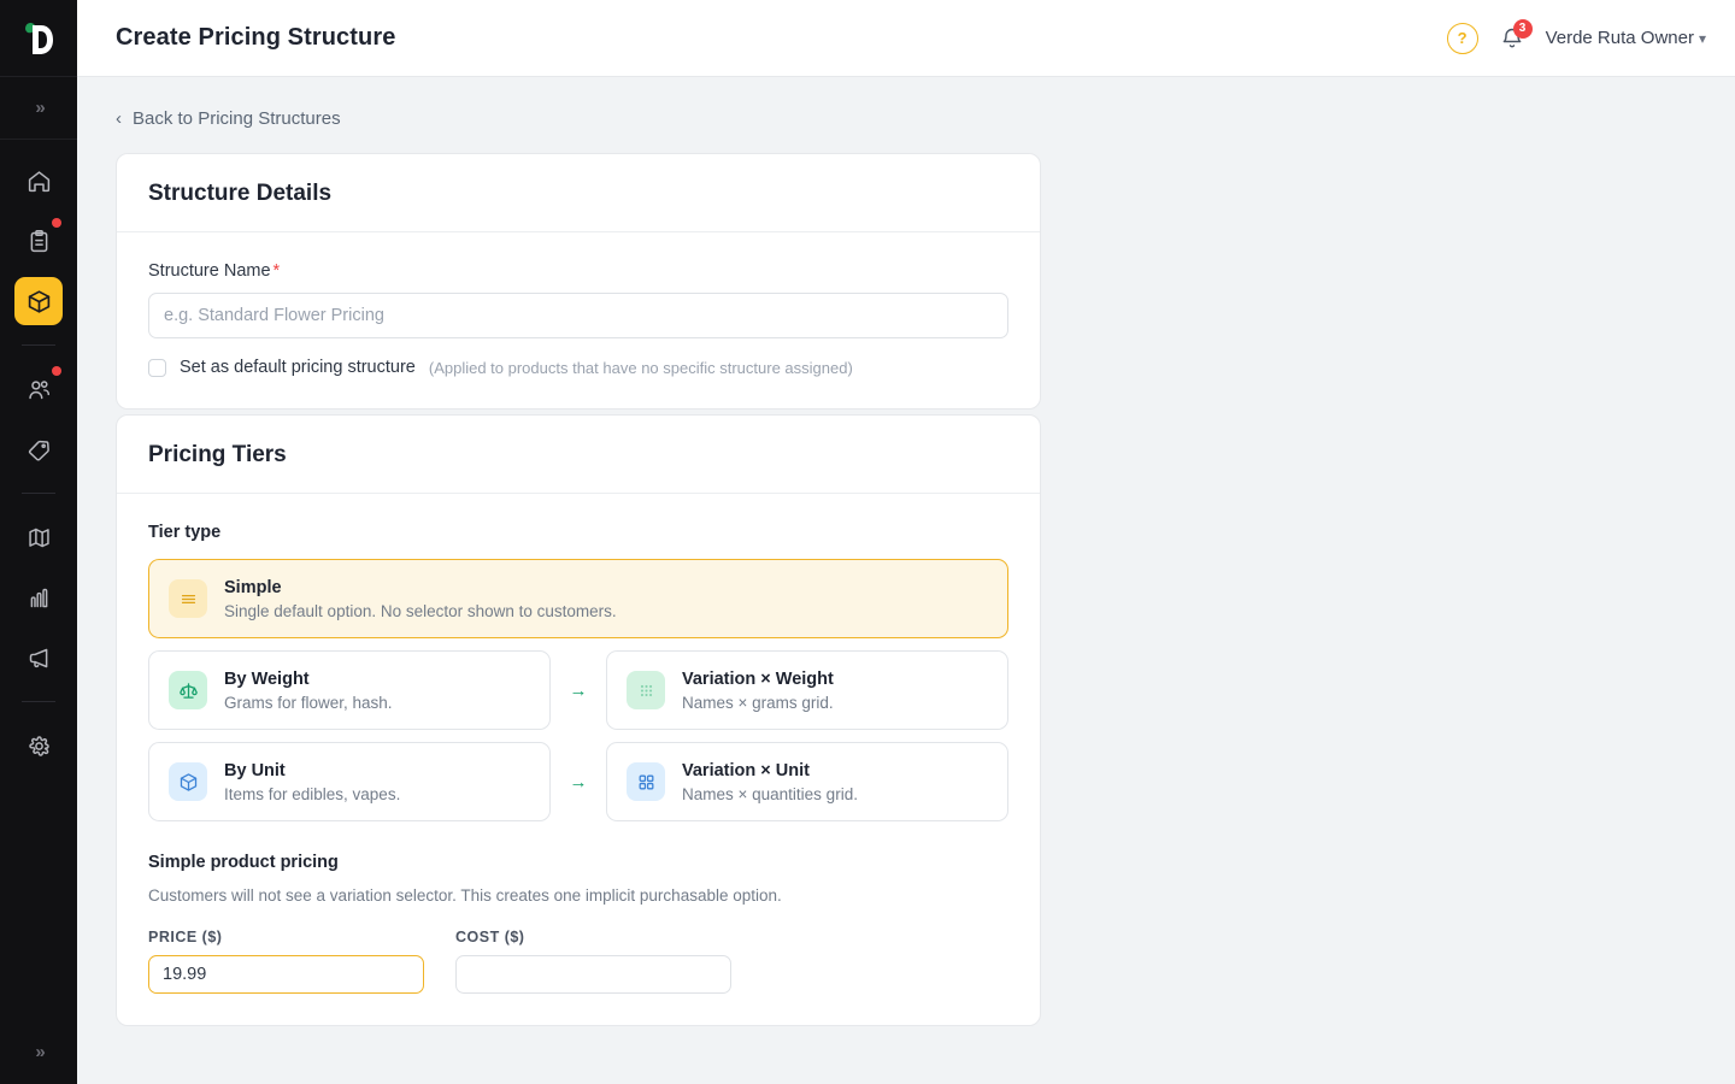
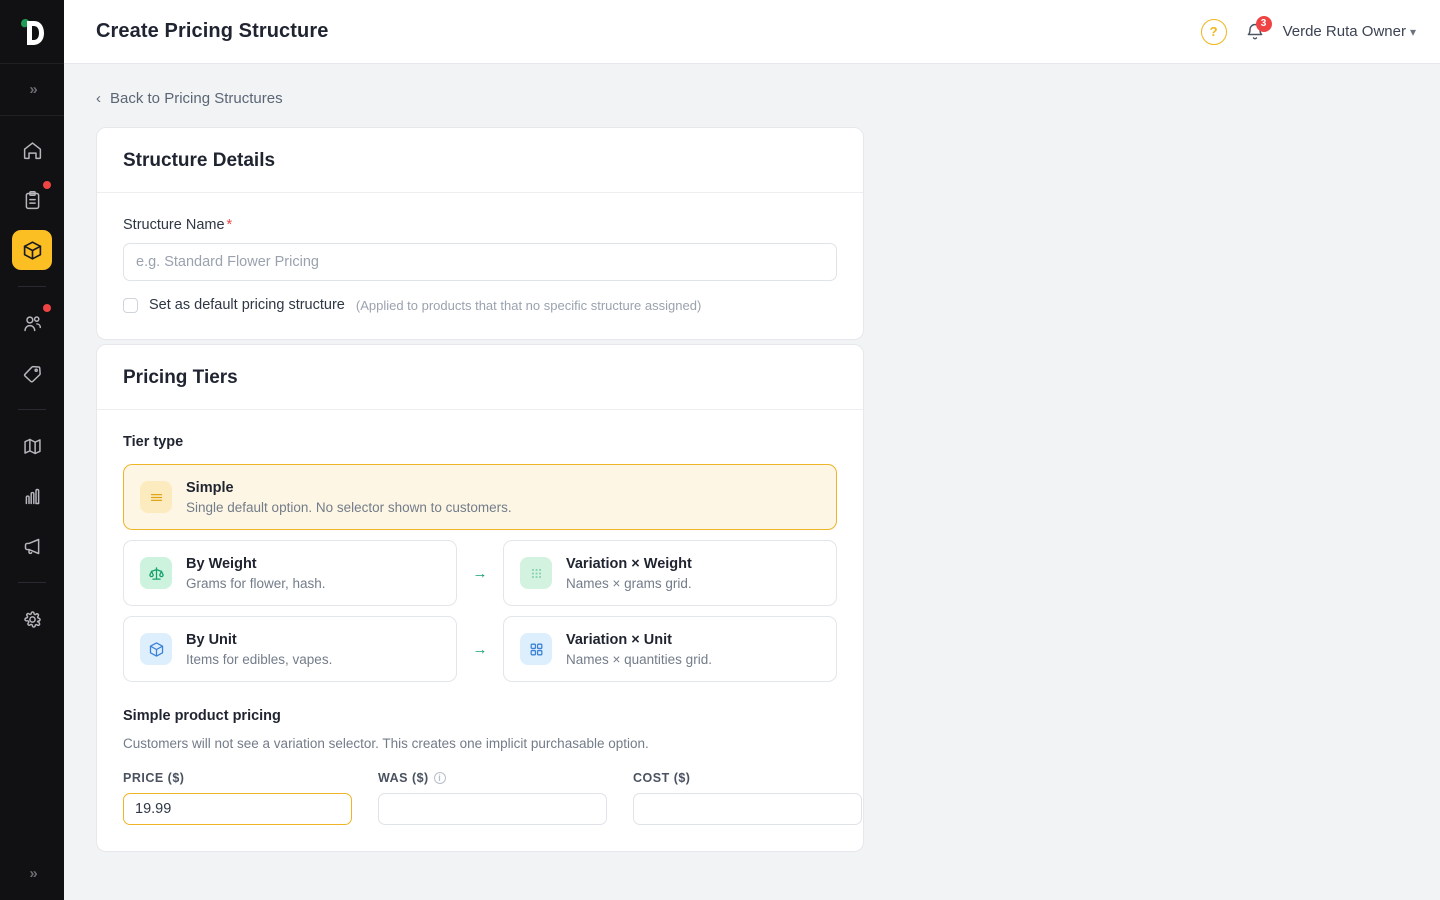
  »
  »
  Create Pricing Structure
  ?
  3
  Verde Ruta Owner
  ▾
  ‹
  Back to Pricing Structures
  Structure Details
  Structure Name *
  e.g. Standard Flower Pricing
  Set as default pricing structure
- (Applied to products that have no specific structure assigned)
+ (Applied to products that that no specific structure assigned)
  Pricing Tiers
  Tier type
  Simple
  Single default option. No selector shown to customers.
  By Weight
  Grams for flower, hash.
  →
  Variation × Weight
  Names × grams grid.
  By Unit
  Items for edibles, vapes.
  →
  Variation × Unit
  Names × quantities grid.
  Simple product pricing
  Customers will not see a variation selector. This creates one implicit purchasable option.
  PRICE ($)
  19.99
+ WAS ($)
+ i
  COST ($)
